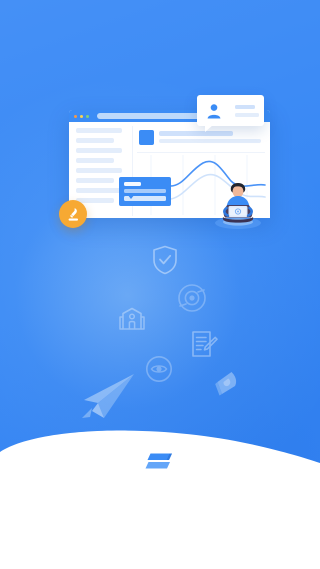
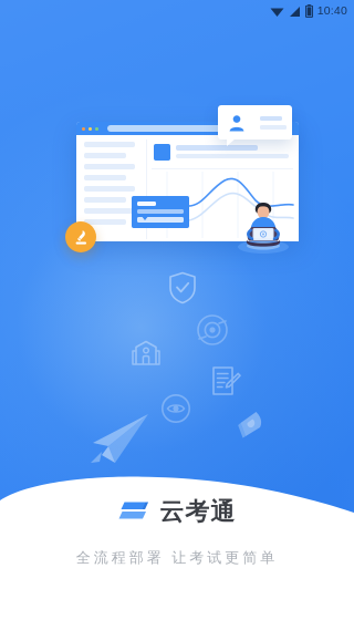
+ 10:40
+ 云考通
+ 全流程部署 让考试更简单
